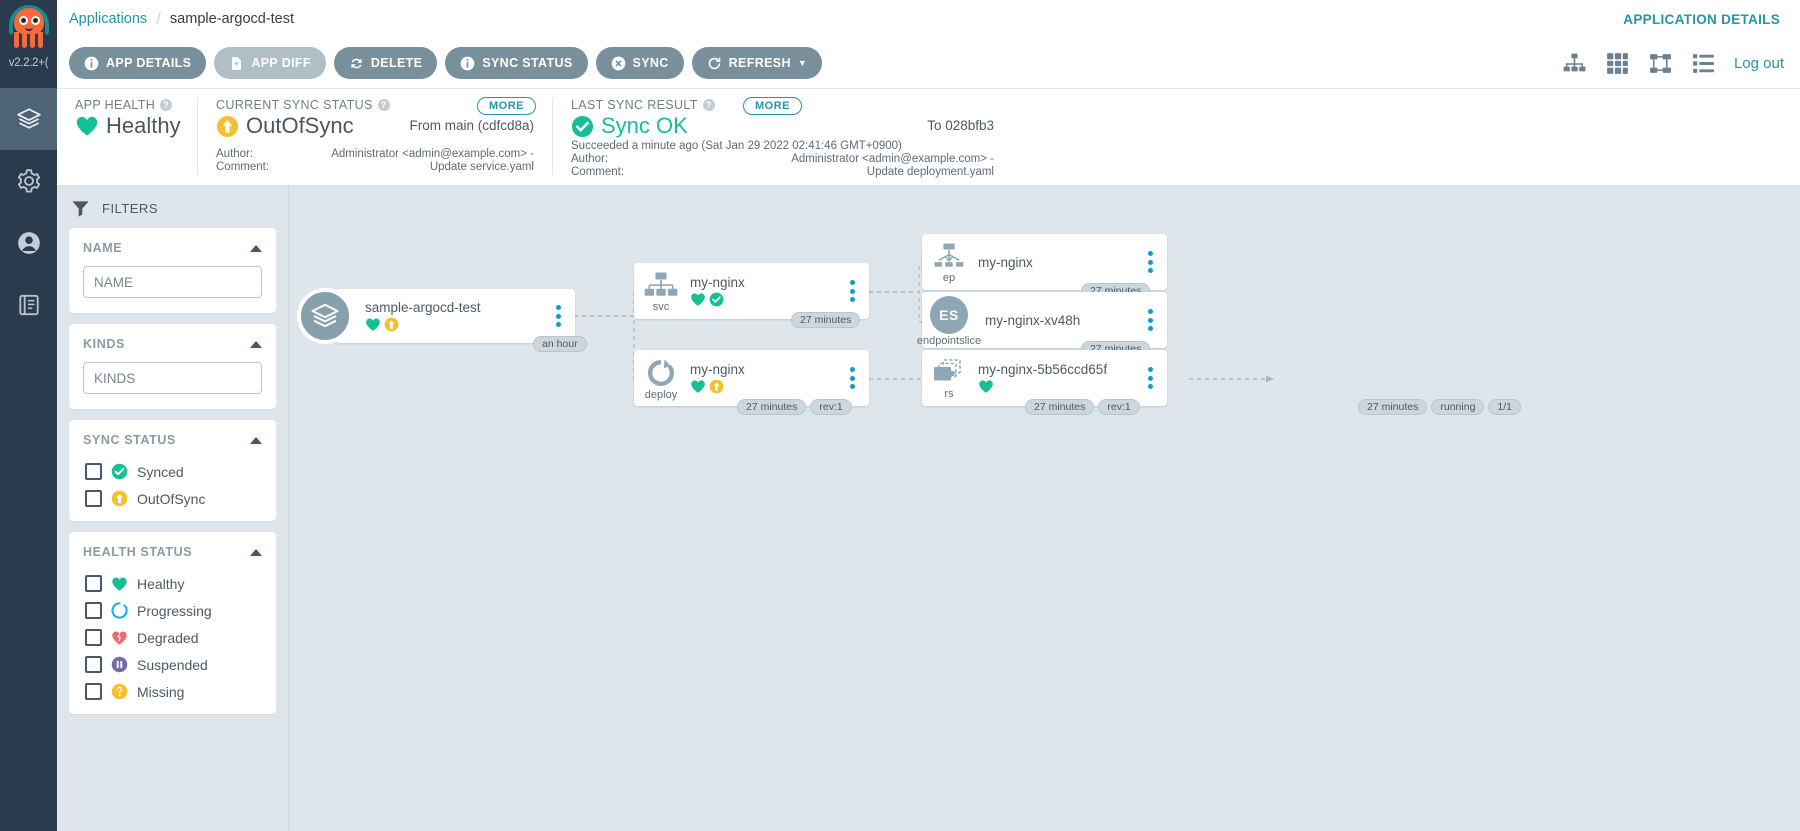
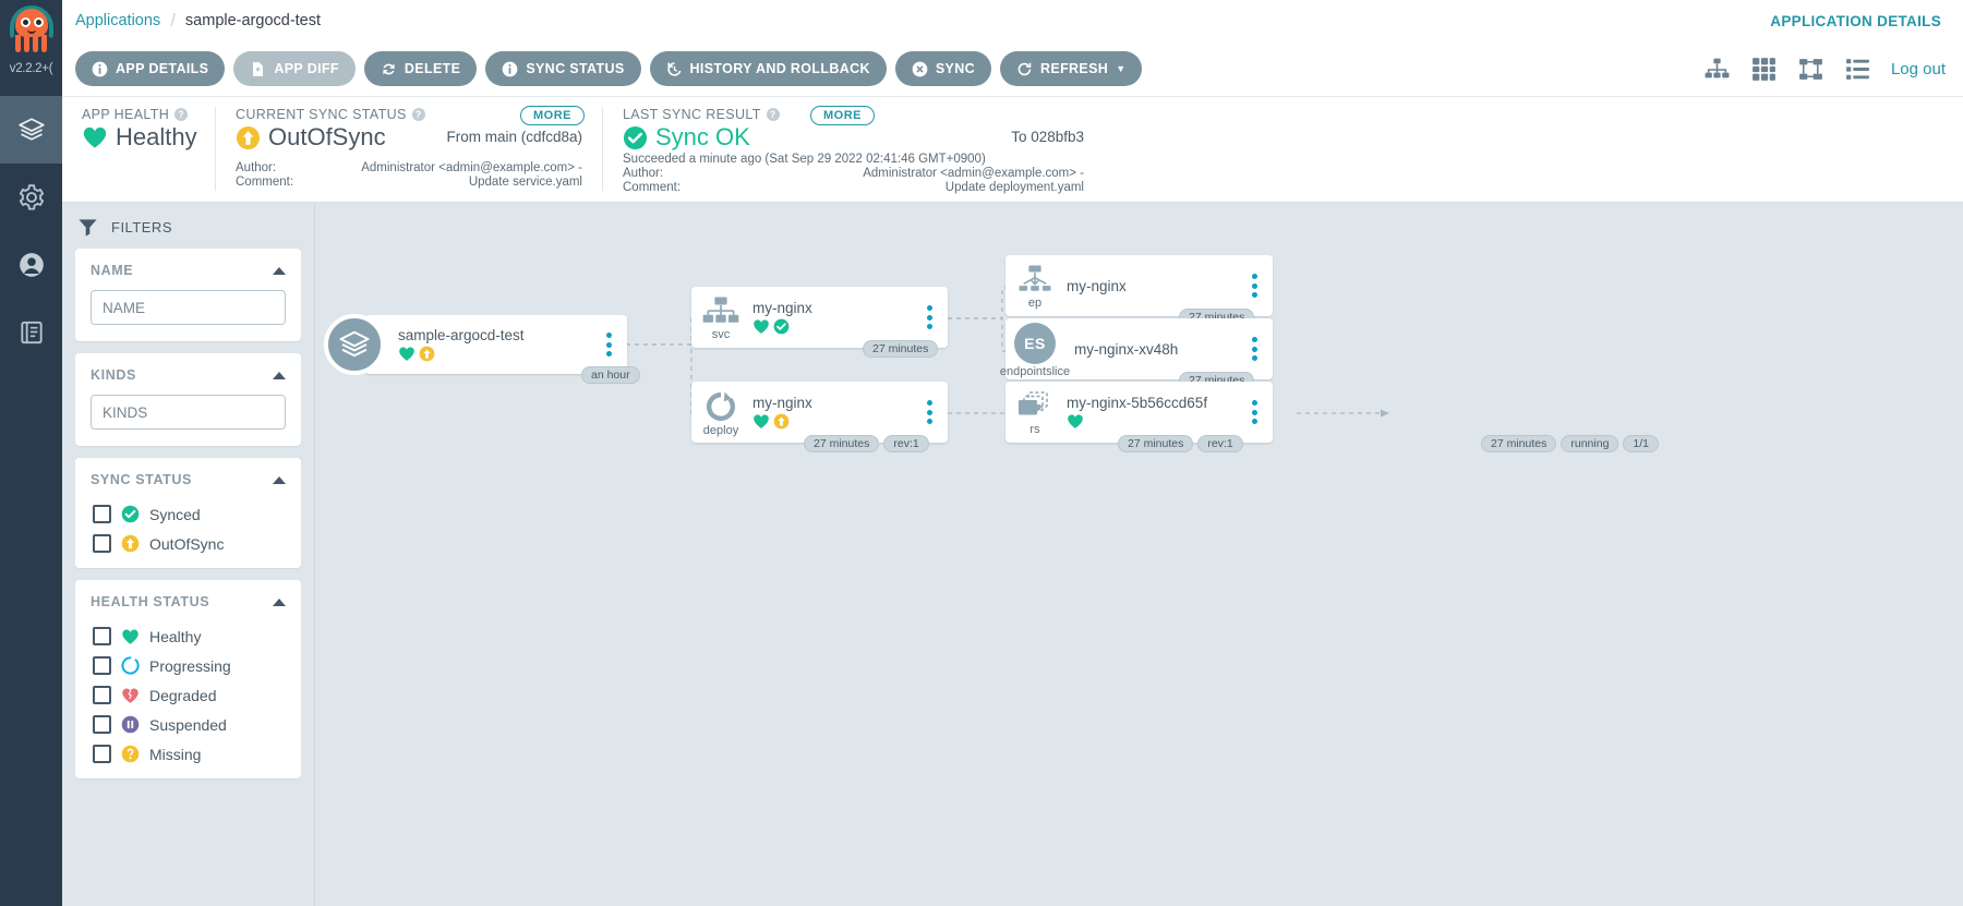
  v2.2.2+(
  Applications
  /
  sample-argocd-test
  APPLICATION DETAILS
  APP DETAILS
  APP DIFF
  DELETE
  SYNC STATUS
+ HISTORY AND ROLLBACK
  SYNC
  REFRESH
  ▼
  Log out
  APP HEALTH
  ?
  Healthy
  CURRENT SYNC STATUS
  ?
  MORE
  OutOfSync
  From main (cdfcd8a)
  Author:
  Administrator <admin@example.com> -
  Comment:
  Update service.yaml
  LAST SYNC RESULT
  ?
  MORE
  Sync OK
  To 028bfb3
- Succeeded a minute ago (Sat Jan 29 2022 02:41:46 GMT+0900)
+ Succeeded a minute ago (Sat Sep 29 2022 02:41:46 GMT+0900)
  Author:
  Administrator <admin@example.com> -
  Comment:
  Update deployment.yaml
  FILTERS
  NAME
  NAME
  KINDS
  KINDS
  SYNC STATUS
  Synced
  OutOfSync
  HEALTH STATUS
  Healthy
  Progressing
  Degraded
  Suspended
  Missing
  sample-argocd-test
  an hour
  svc
  my-nginx
  27 minutes
  deploy
  my-nginx
  27 minutes
  rev:1
  ep
  my-nginx
  27 minutes
  ES
  endpointslice
  my-nginx-xv48h
  27 minutes
  rs
  my-nginx-5b56ccd65f
  27 minutes
  rev:1
  27 minutes
  running
  1/1
